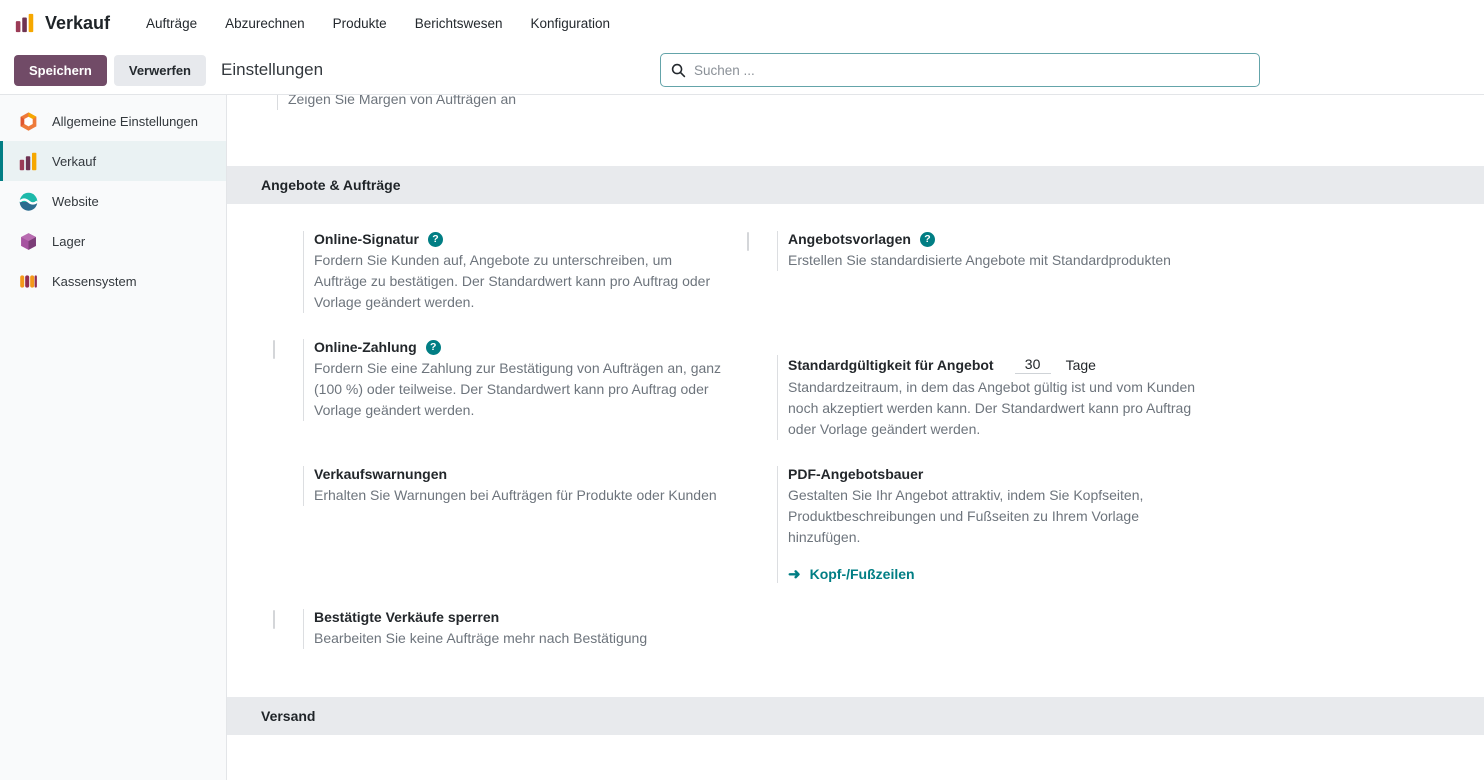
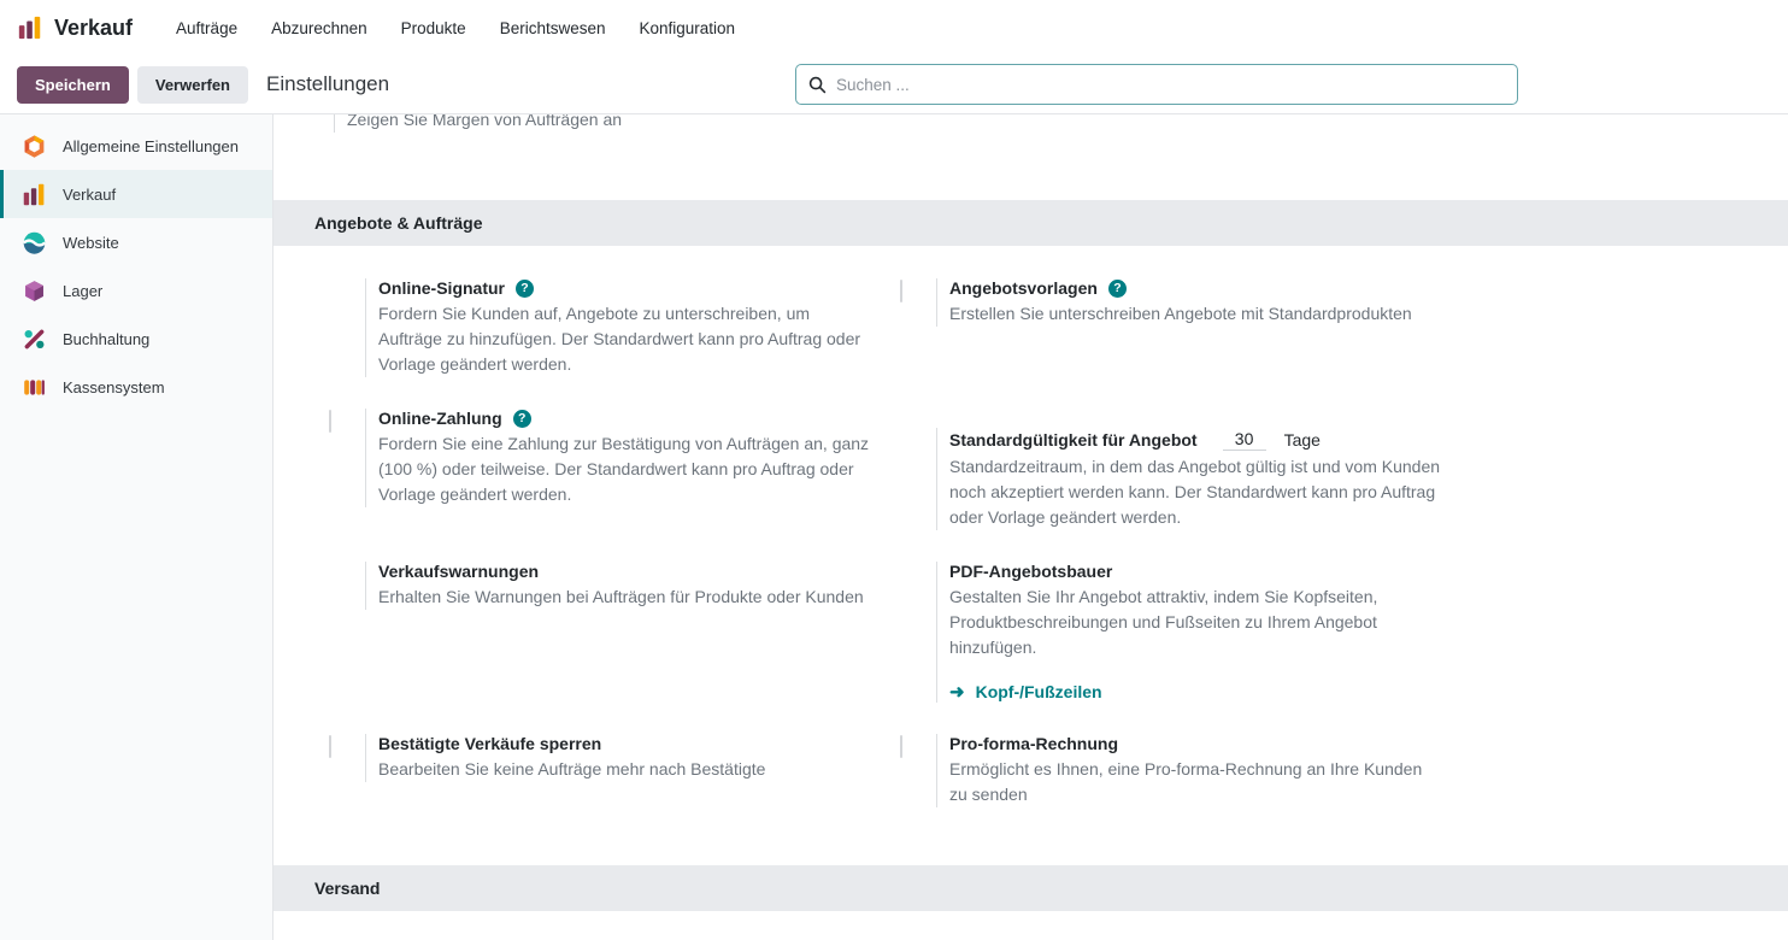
  Verkauf
  Aufträge
  Abzurechnen
  Produkte
  Berichtswesen
  Konfiguration
  Speichern
  Verwerfen
  Einstellungen
  Suchen ...
  Allgemeine Einstellungen
  Verkauf
  Website
  Lager
+ Buchhaltung
  Kassensystem
  Zeigen Sie Margen von Aufträgen an
  Angebote & Aufträge
  Online-Signatur
- Fordern Sie Kunden auf, Angebote zu unterschreiben, um Aufträge zu bestätigen. Der Standardwert kann pro Auftrag oder Vorlage geändert werden.
+ Fordern Sie Kunden auf, Angebote zu unterschreiben, um Aufträge zu hinzufügen. Der Standardwert kann pro Auftrag oder Vorlage geändert werden.
  Angebotsvorlagen
- Erstellen Sie standardisierte Angebote mit Standardprodukten
+ Erstellen Sie unterschreiben Angebote mit Standardprodukten
  Online-Zahlung
  Fordern Sie eine Zahlung zur Bestätigung von Aufträgen an, ganz (100 %) oder teilweise. Der Standardwert kann pro Auftrag oder Vorlage geändert werden.
  Standardgültigkeit für Angebot
  30
  Tage
  Standardzeitraum, in dem das Angebot gültig ist und vom Kunden noch akzeptiert werden kann. Der Standardwert kann pro Auftrag oder Vorlage geändert werden.
  Verkaufswarnungen
  Erhalten Sie Warnungen bei Aufträgen für Produkte oder Kunden
  PDF-Angebotsbauer
- Gestalten Sie Ihr Angebot attraktiv, indem Sie Kopfseiten, Produktbeschreibungen und Fußseiten zu Ihrem Vorlage hinzufügen.
+ Gestalten Sie Ihr Angebot attraktiv, indem Sie Kopfseiten, Produktbeschreibungen und Fußseiten zu Ihrem Angebot hinzufügen.
  ➜
  Kopf-/Fußzeilen
  Bestätigte Verkäufe sperren
- Bearbeiten Sie keine Aufträge mehr nach Bestätigung
+ Bearbeiten Sie keine Aufträge mehr nach Bestätigte
+ Pro-forma-Rechnung
+ Ermöglicht es Ihnen, eine Pro-forma-Rechnung an Ihre Kunden zu senden
  Versand
